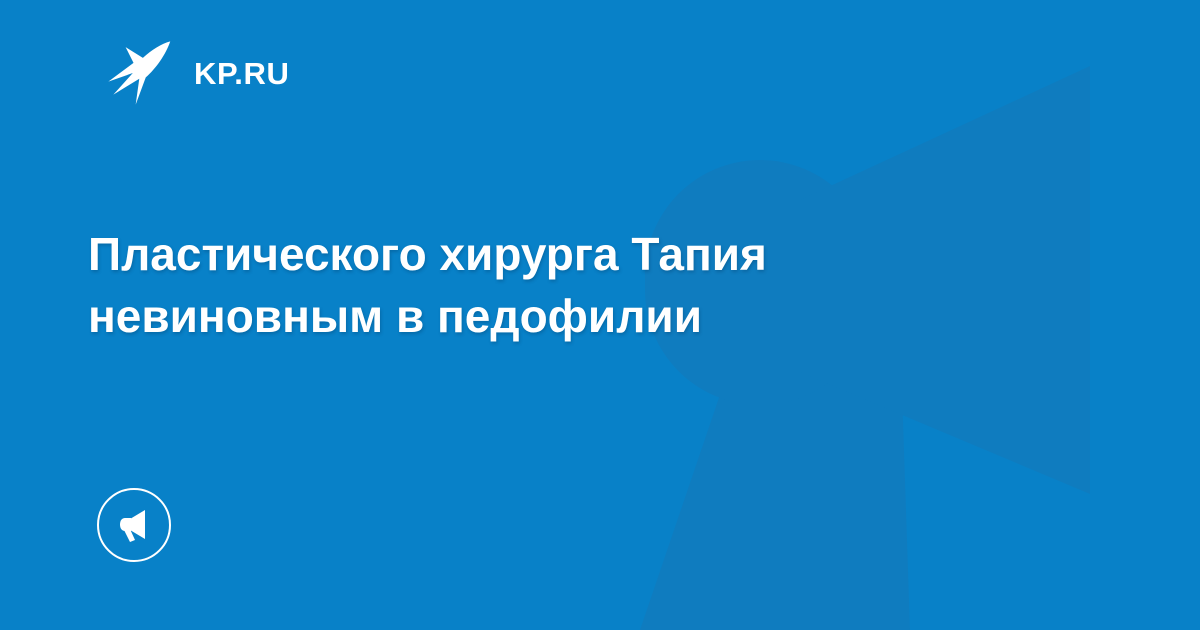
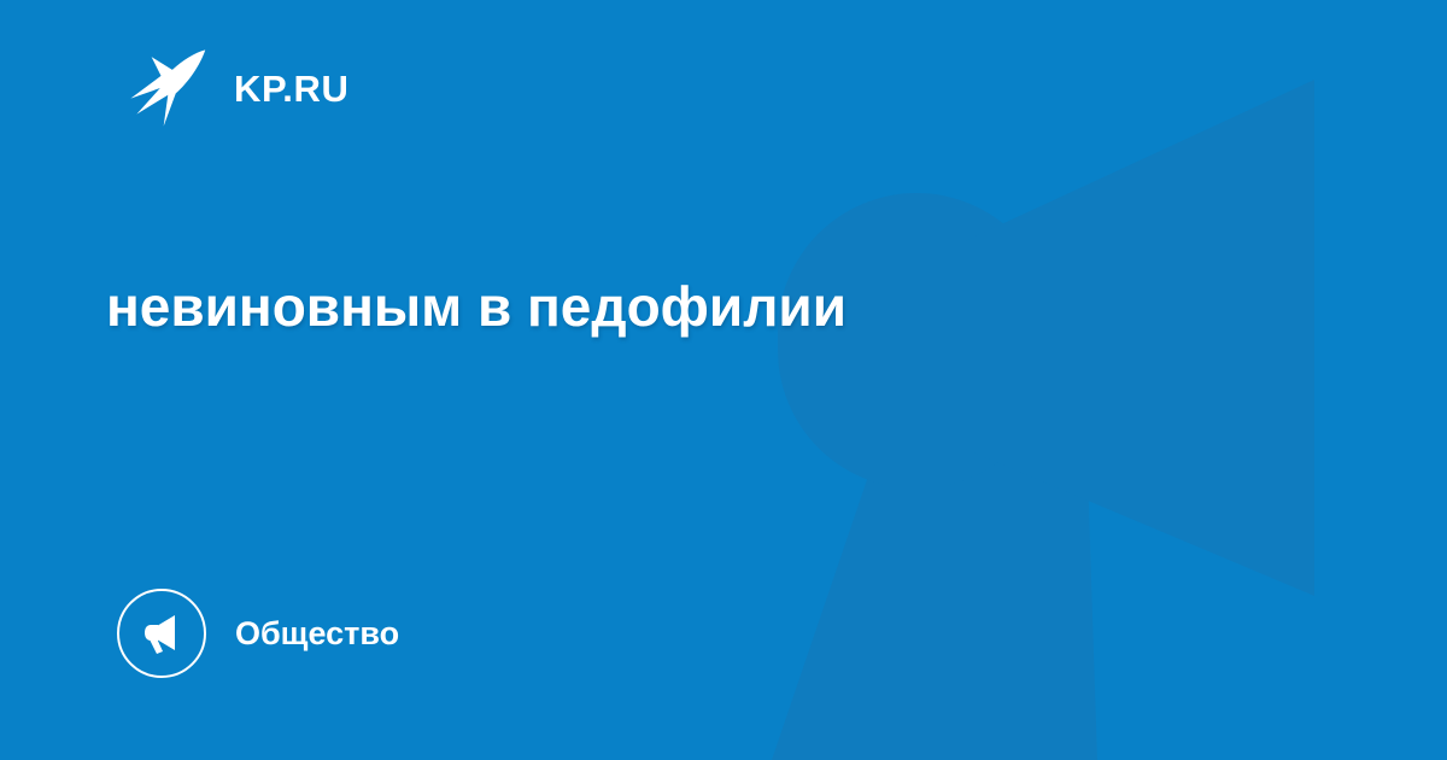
  KP.RU
- Пластического хирурга Тапия
  невиновным в педофилии
+ Общество
